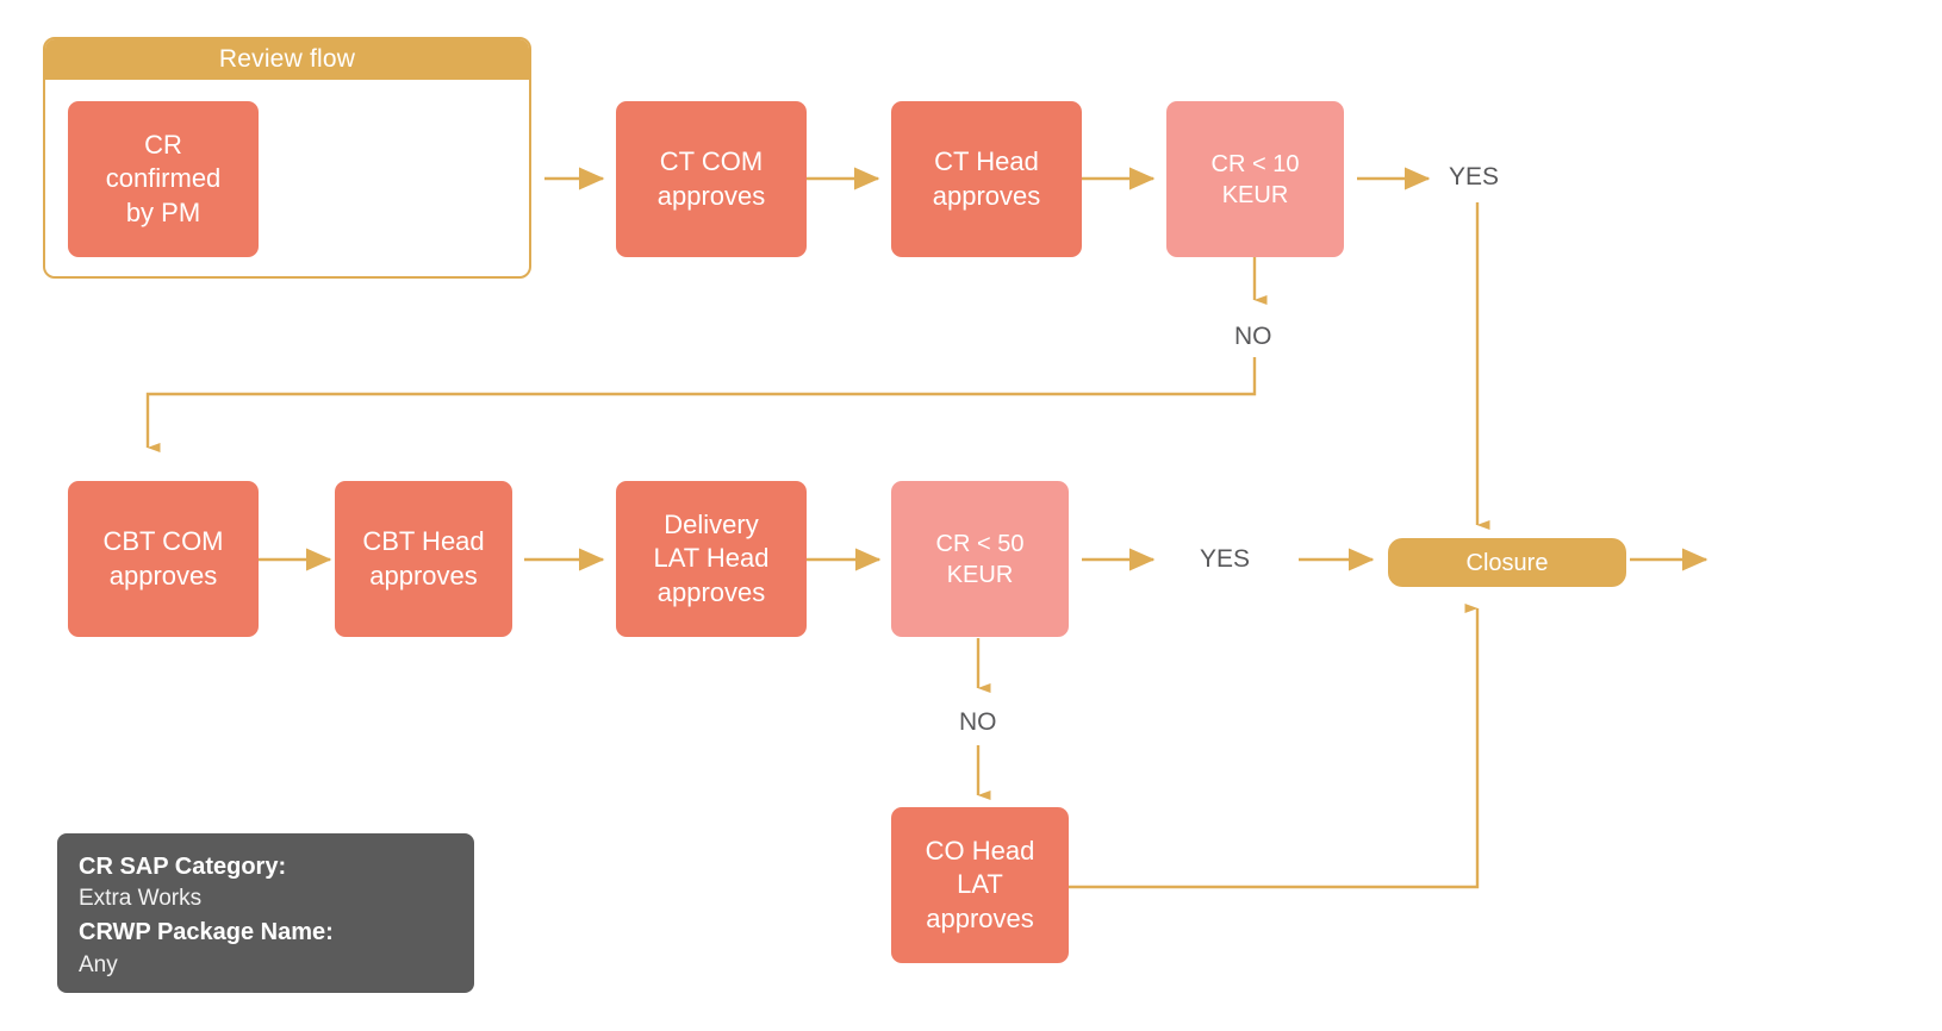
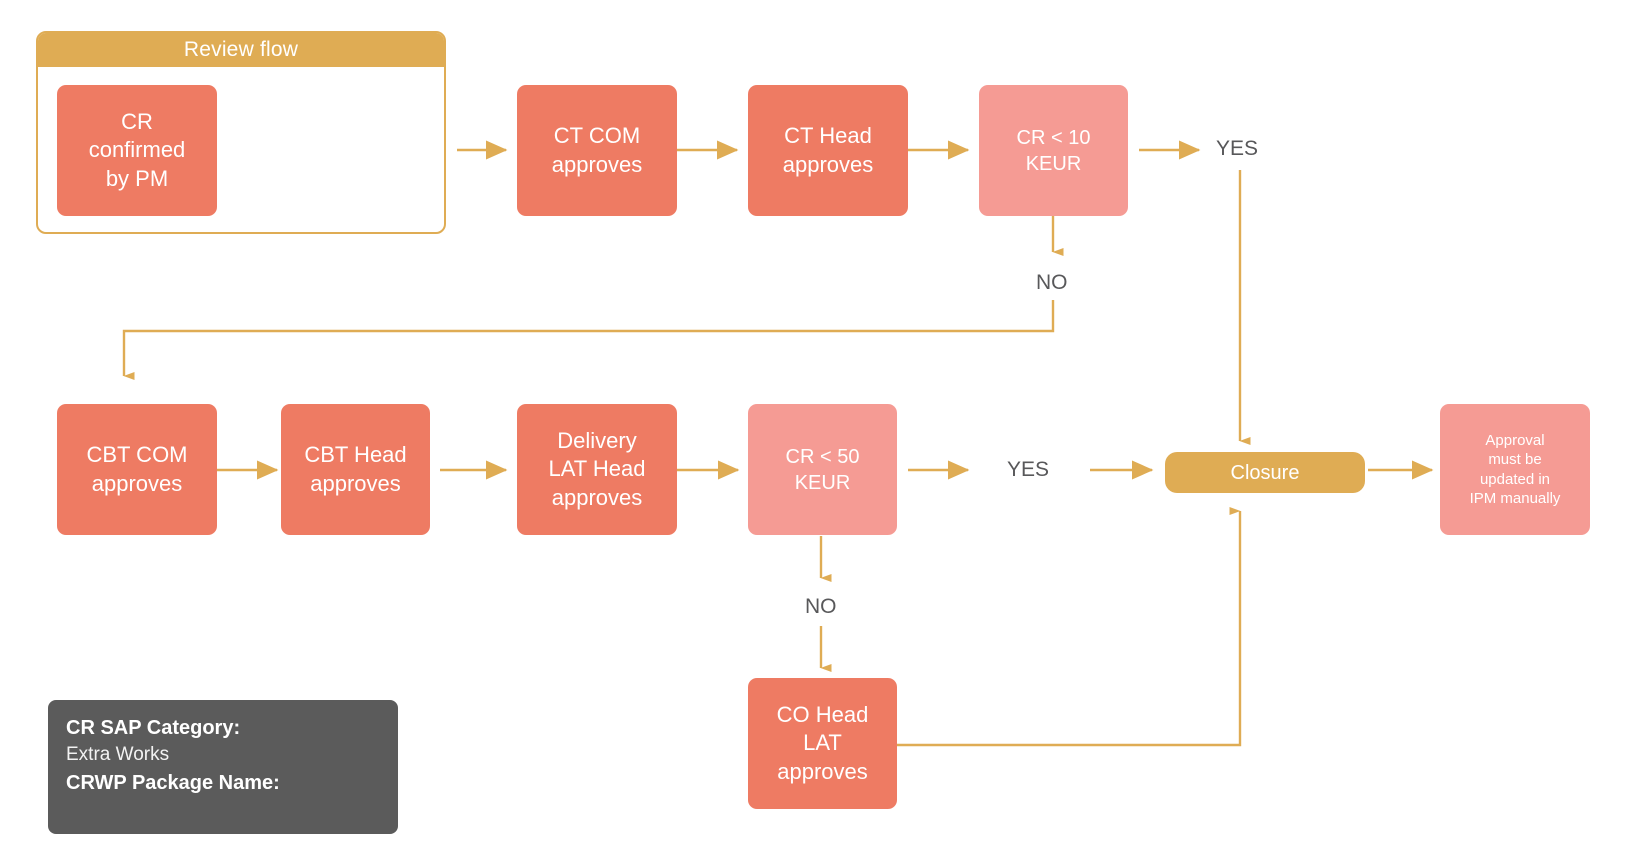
  Review flow
  CR
  confirmed
  by PM
  CT COM
  approves
  CT Head
  approves
  CR < 10
  KEUR
  YES
  NO
  CBT COM
  approves
  CBT Head
  approves
  Delivery
  LAT Head
  approves
  CR < 50
  KEUR
  YES
  Closure
+ Approval
+ must be
+ updated in
+ IPM manually
  NO
  CO Head
  LAT
  approves
  CR SAP Category:
  Extra Works
  CRWP Package Name:
- Any
